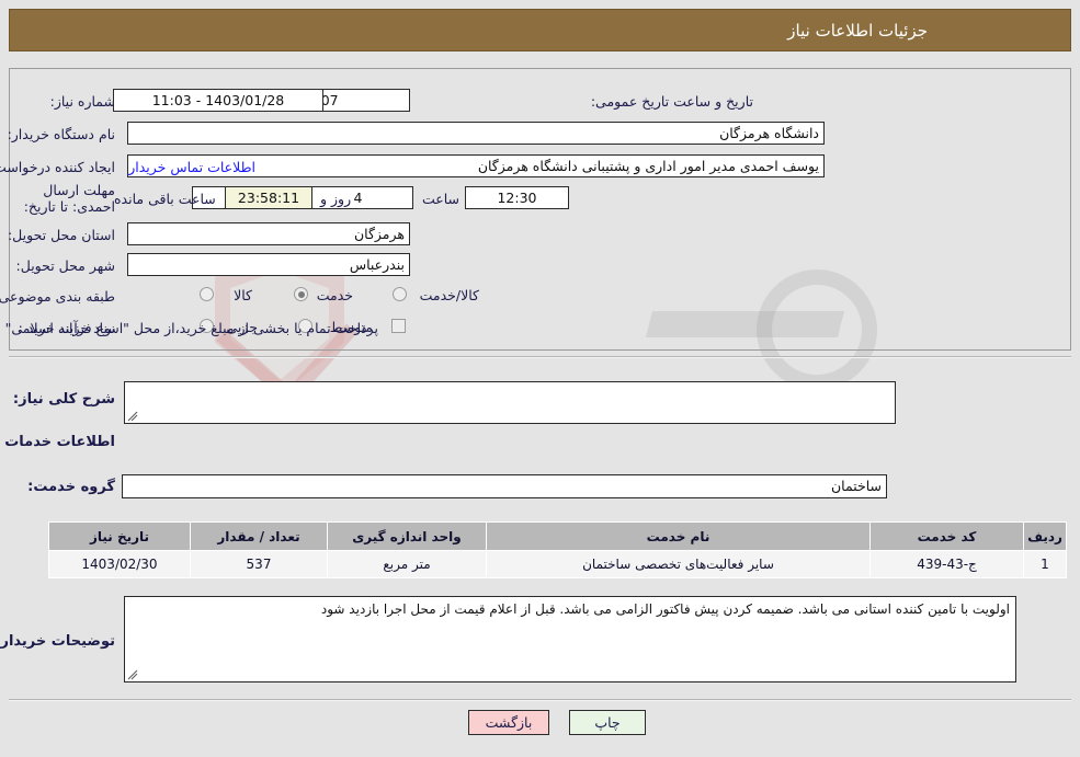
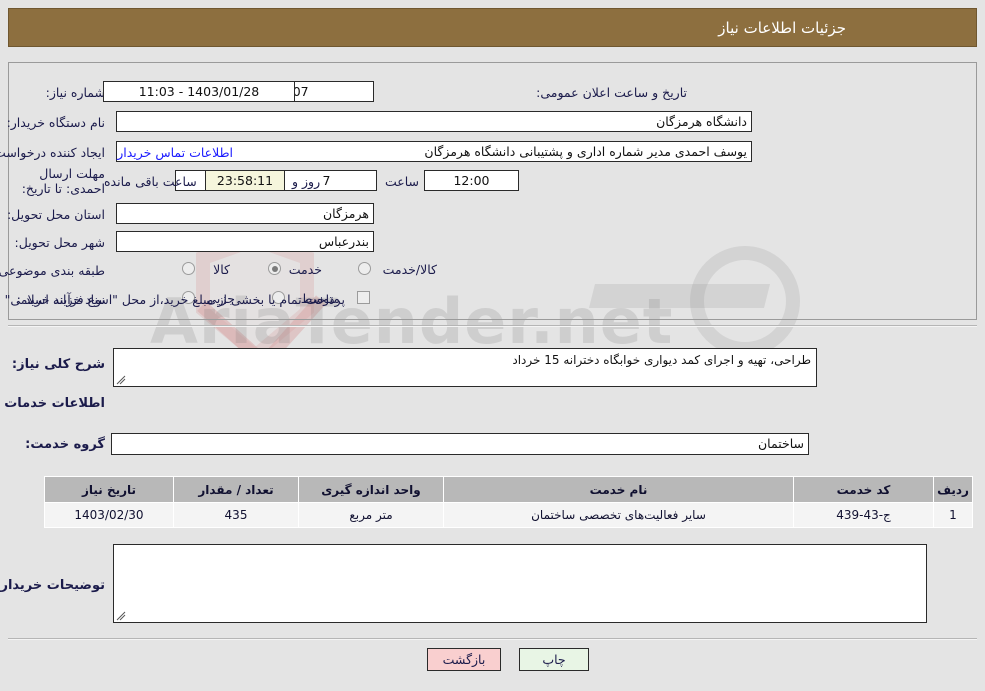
+ AriaTender.net
  جزئیات اطلاعات نیاز
  شماره نیاز:
- تاریخ و ساعت تاریخ عمومی:
+ تاریخ و ساعت اعلان عمومی:
  1403/01/28 - 11:03
  نام دستگاه خریدار:
  دانشگاه هرمزگان
  ایجاد کننده درخواست
- یوسف احمدی مدیر امور اداری و پشتیبانی دانشگاه هرمزگان
+ یوسف احمدی مدیر شماره اداری و پشتیبانی دانشگاه هرمزگان
  اطلاعات تماس خریدار
  مهلت ارسال احمدی: تا تاریخ:
  ساعت
- 12:30
+ 12:00
- 4
+ 7
  روز و
  23:58:11
  ساعت باقی مانده
  استان محل تحویل:
  هرمزگان
  شهر محل تحویل:
  بندرعباس
  طبقه بندی موضوعی
  کالا
  خدمت
  کالا/خدمت
  نوع فرآیند خرید :
  جزیی
  متوسط
  پرداخت تمام یا بخشی از مبلغ خرید،از محل "اسناد خزانه اسلامی"
  شرح کلی نیاز:
+ طراحی، تهیه و اجرای کمد دیواری خوابگاه دخترانه 15 خرداد
  گروه خدمت:
  ساختمان
  ردیف	کد خدمت	نام خدمت	واحد اندازه گیری	تعداد / مقدار	تاریخ نیاز
- 1	ج-43-439	سایر فعالیتهای تخصصی ساختمان	متر مربع	537	1403/02/30
+ 1	ج-43-439	سایر فعالیتهای تخصصی ساختمان	متر مربع	435	1403/02/30
  توضیحات خریدار
- اولویت با تامین کننده استانی می باشد. ضمیمه کردن پیش فاکتور الزامی می باشد. قبل از اعلام قیمت از محل اجرا بازدید شود
  چاپ
  بازگشت
